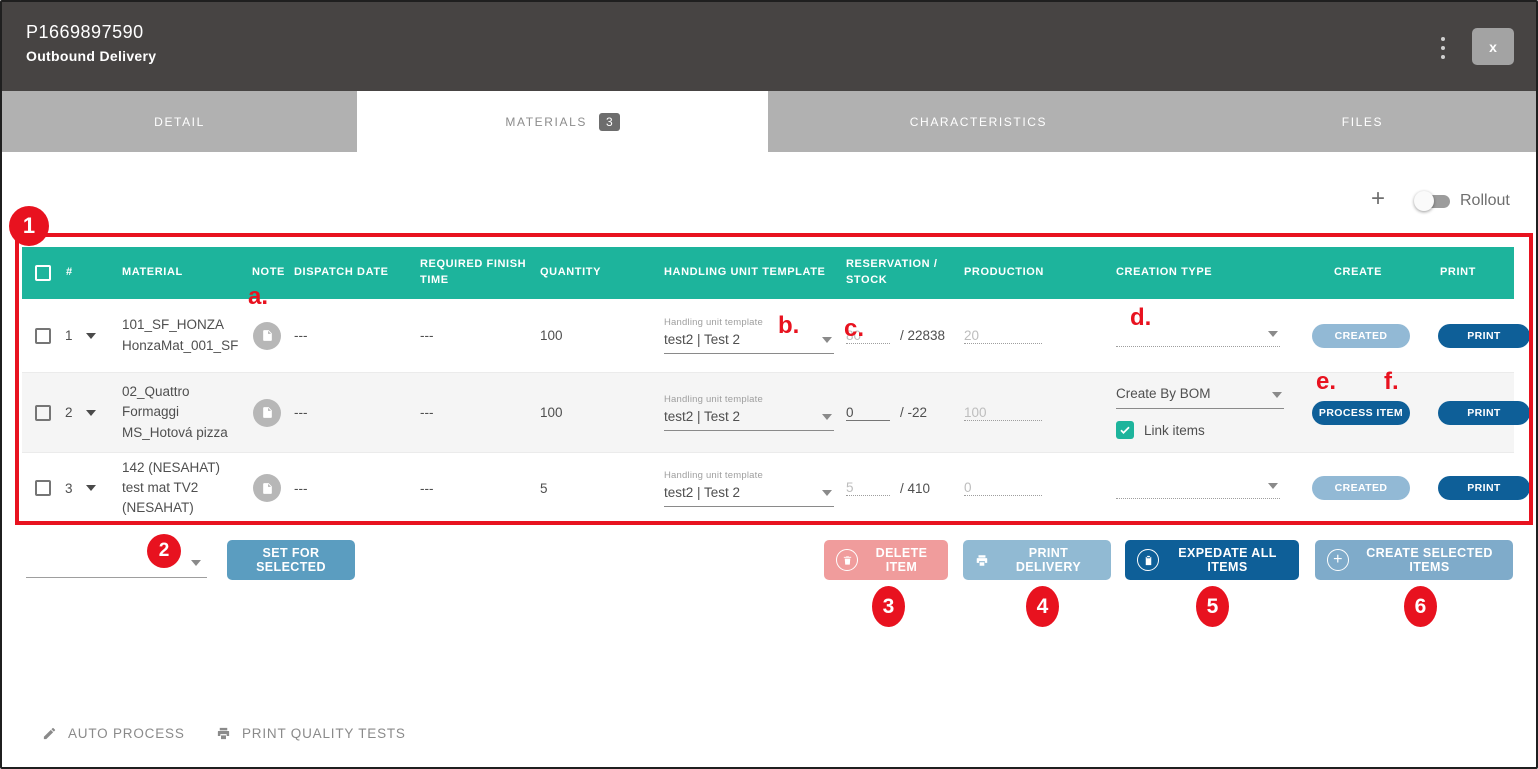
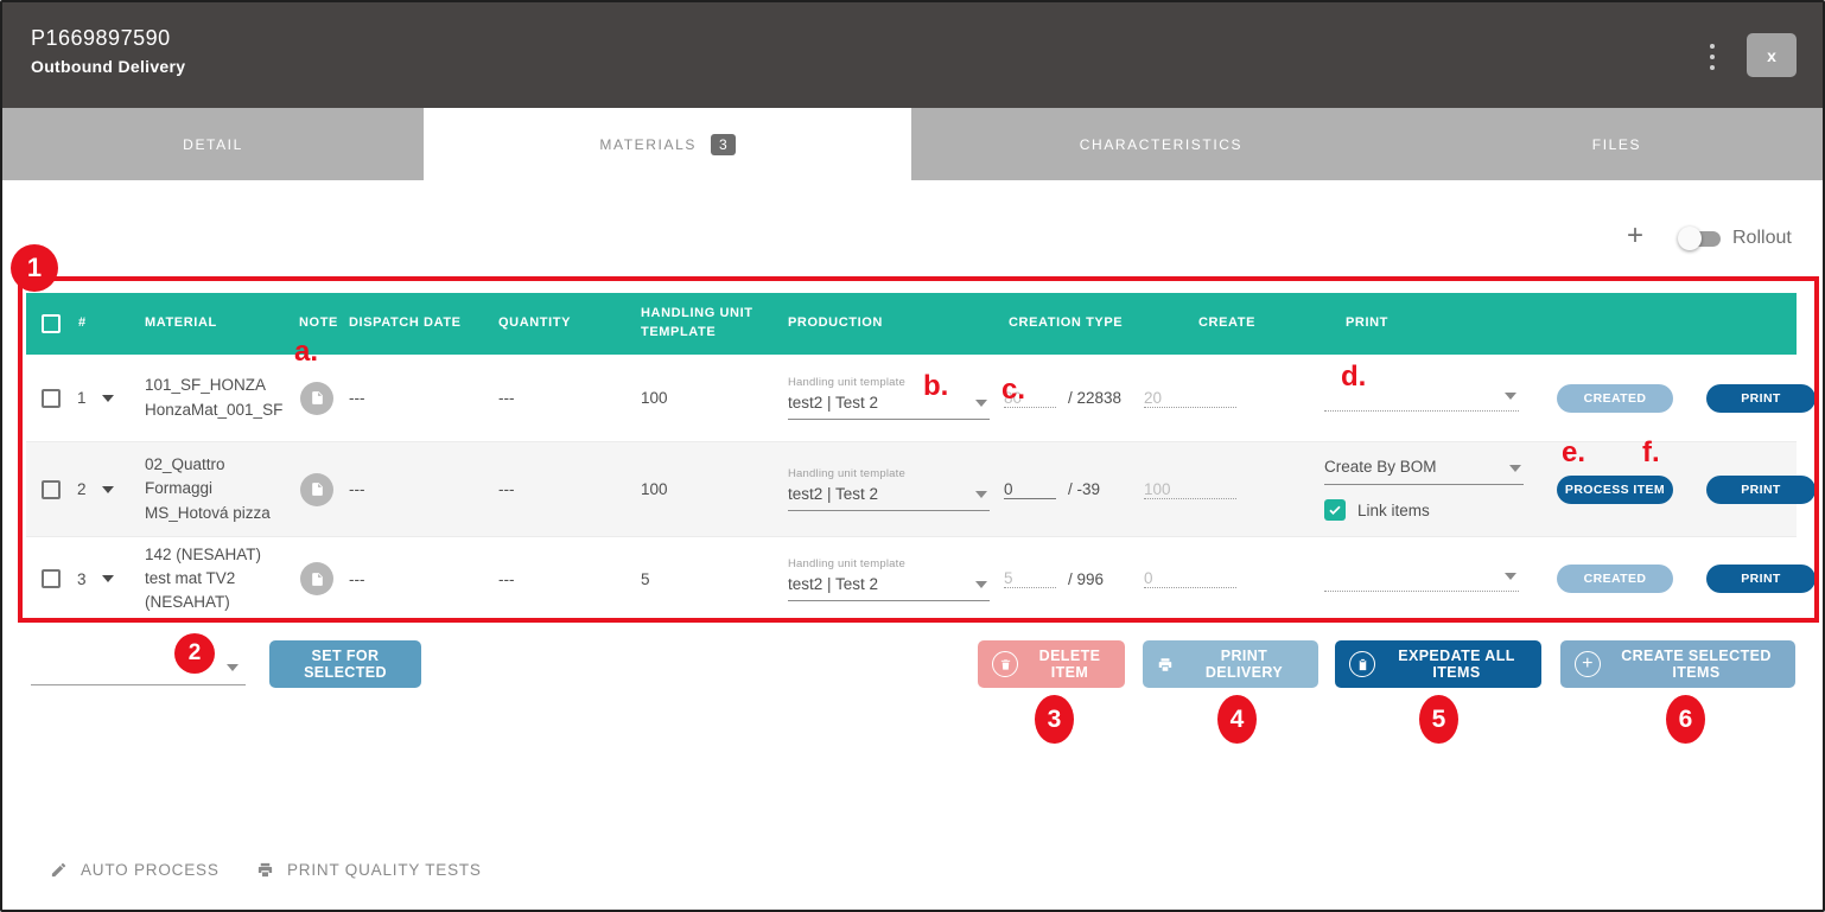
  P1669897590
  Outbound Delivery
  x
  DETAIL
  MATERIALS
  3
  CHARACTERISTICS
  FILES
  +
  Rollout
  #
  MATERIAL
  NOTE
  DISPATCH DATE
- REQUIRED FINISH TIME
  QUANTITY
  HANDLING UNIT TEMPLATE
- RESERVATION / STOCK
  PRODUCTION
  CREATION TYPE
  CREATE
  PRINT
  1
  101_SF_HONZA HonzaMat_001_SF
  ---
  ---
  100
  Handling unit template
  test2 | Test 2
  80
  / 22838
  20
  CREATED
  PRINT
  2
  02_Quattro Formaggi MS_Hotová pizza
  ---
  ---
  100
  Handling unit template
  test2 | Test 2
  0
- / -22
+ / -39
  100
  Create By BOM
  Link items
  PROCESS ITEM
  PRINT
  3
  142 (NESAHAT) test mat TV2 (NESAHAT)
  ---
  ---
  5
  Handling unit template
  test2 | Test 2
  5
- / 410
+ / 996
  0
  CREATED
  PRINT
  SET FOR SELECTED
  DELETE ITEM
  PRINT DELIVERY
  EXPEDATE ALL ITEMS
  +
  CREATE SELECTED ITEMS
  AUTO PROCESS
  PRINT QUALITY TESTS
  1
  2
  3
  4
  5
  6
  a.
  b.
  c.
  d.
  e.
  f.
